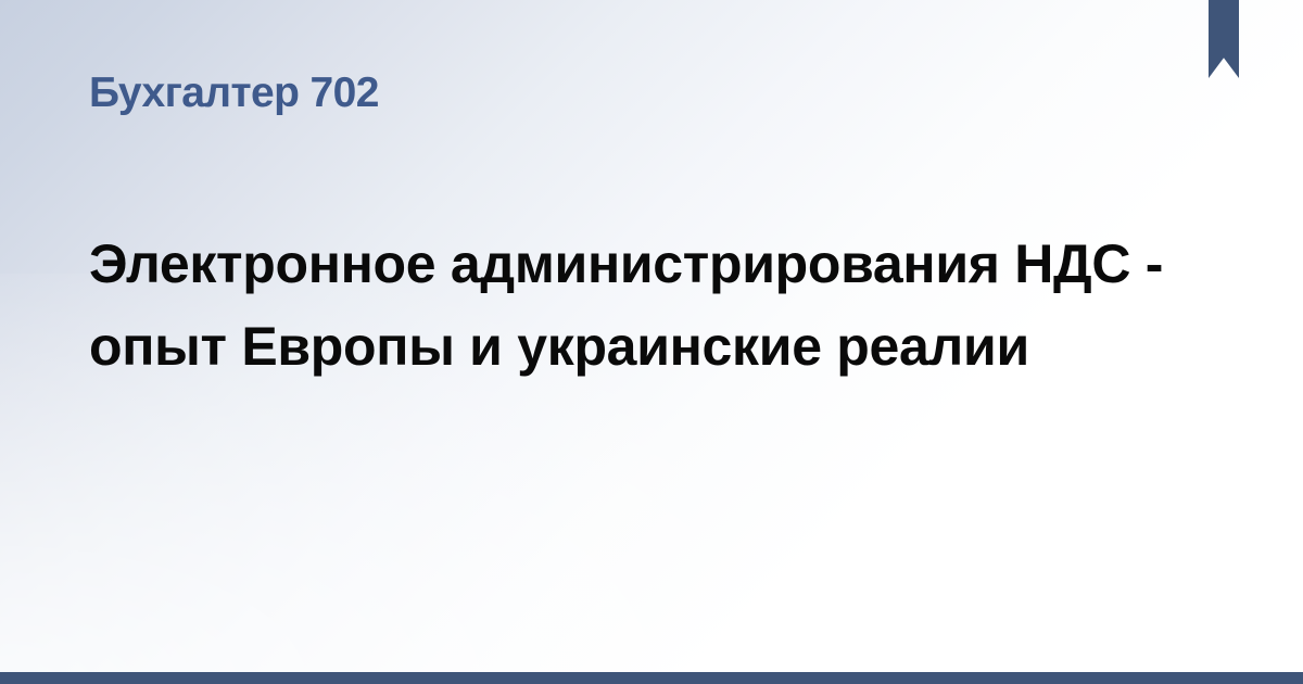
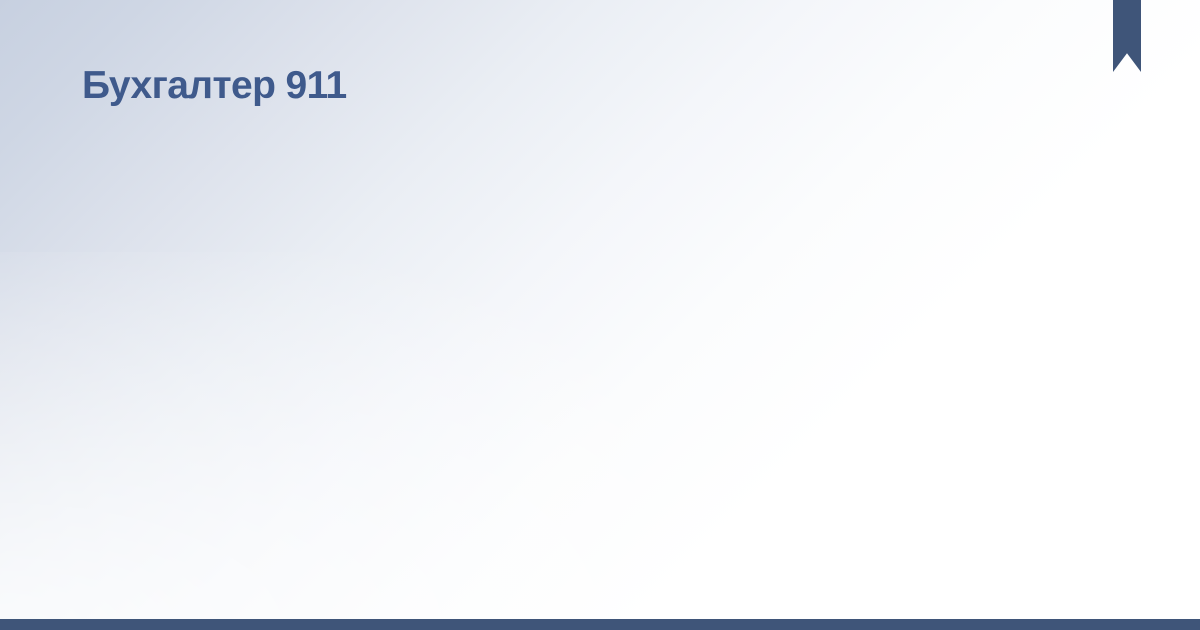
- Бухгалтер 702
+ Бухгалтер 911
- Электронное администрирования НДС - опыт Европы и украинские реалии
